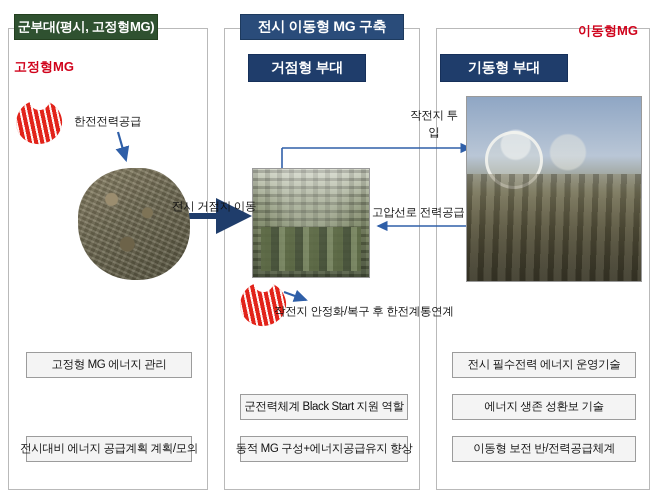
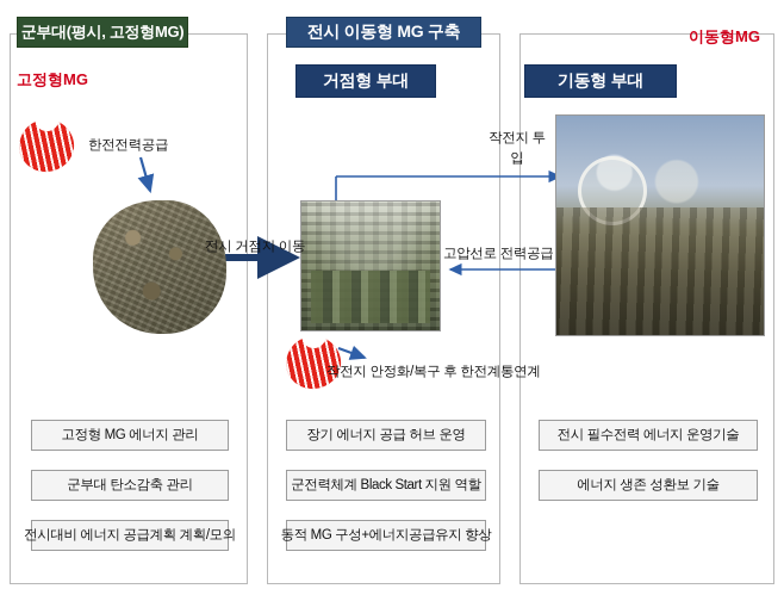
  군부대(평시, 고정형MG)
  전시 이동형 MG 구축
  거점형 부대
  기동형 부대
  고정형MG
  이동형MG
  한전전력공급
  전시 거점지 이동
  작전지 투입
  고압선로 전력공급
  작전지 안정화/복구 후 한전계통연계
  고정형 MG 에너지 관리
+ 군부대 탄소감축 관리
  전시대비 에너지 공급계획 계획/모의
+ 장기 에너지 공급 허브 운영
  군전력체계 Black Start 지원 역할
  동적 MG 구성+에너지공급유지 향상
  전시 필수전력 에너지 운영기술
  에너지 생존 성환보 기술
- 이동형 보전 반/전력공급체계
